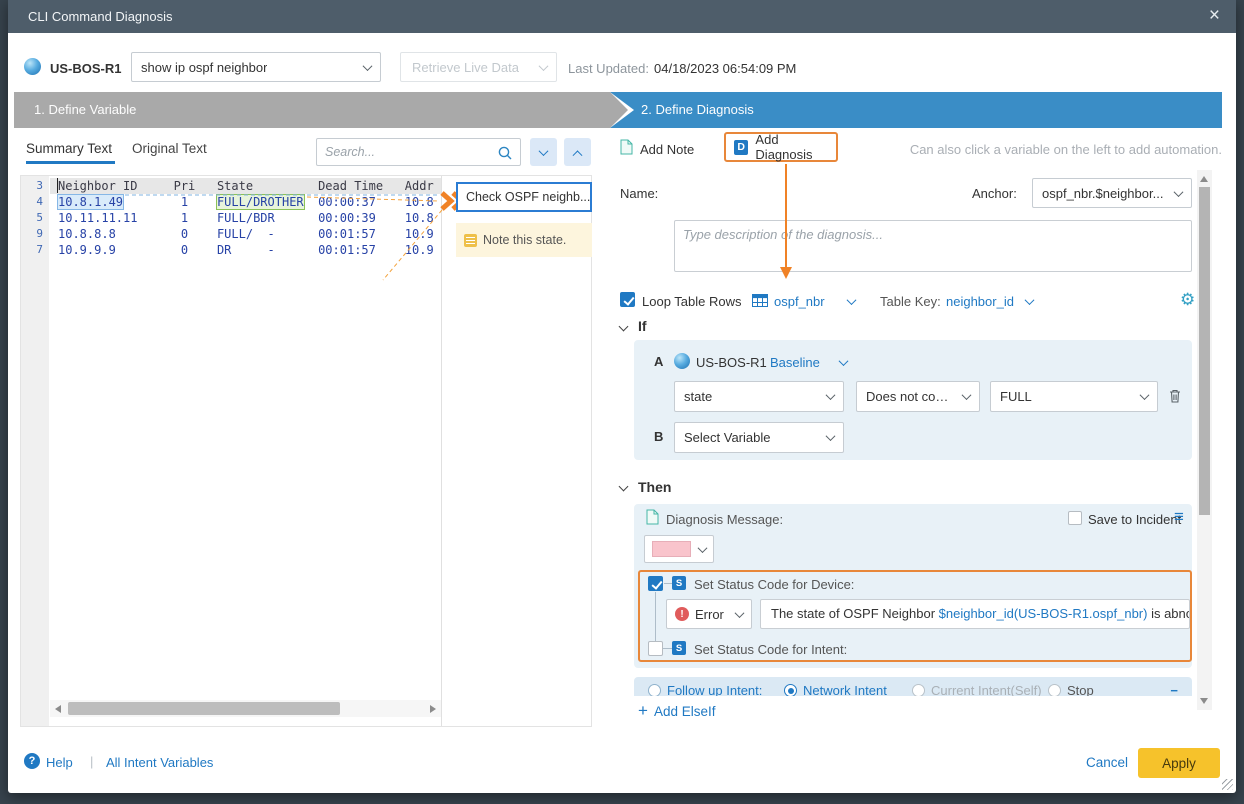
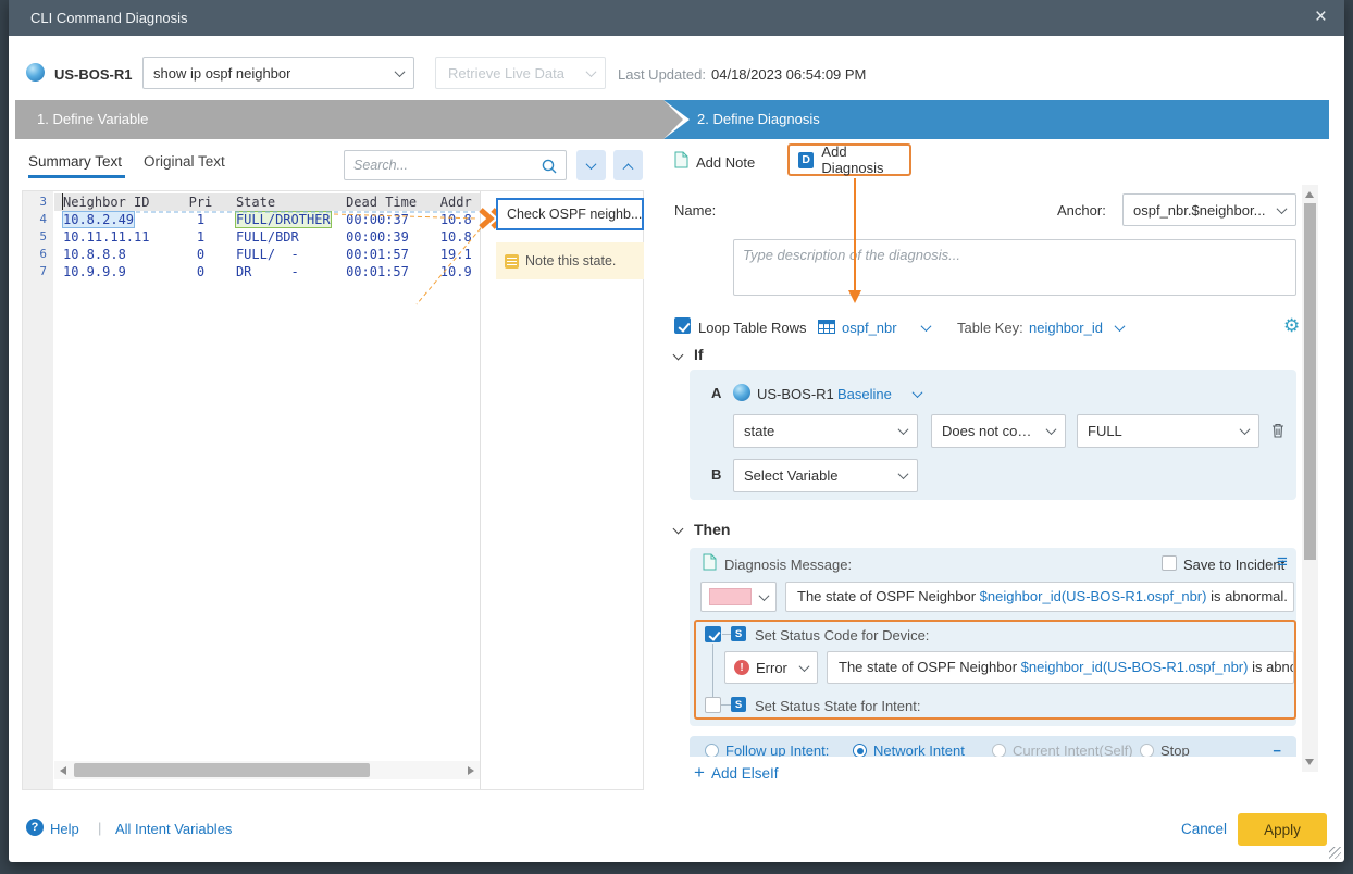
  CLI Command Diagnosis
  ×
  US-BOS-R1
  show ip ospf neighbor
  Retrieve Live Data
  Last Updated:
  04/18/2023 06:54:09 PM
  2. Define Diagnosis
  1. Define Variable
  Summary Text
  Original Text
  Search...
  3
  4
  5
- 9
+ 6
  7
  Neighbor ID Pri State Dead Time Addr
- 10.8.1.49 1 FULL/DROTHER 00:00:37 10.8
+ 10.8.2.49 1 FULL/DROTHER 00:00:37 10.8
  10.11.11.11 1 FULL/BDR 00:00:39 10.8
- 10.8.8.8 0 FULL/ - 00:01:57 10.9
+ 10.8.8.8 0 FULL/ - 00:01:57 19.1
  10.9.9.9 0 DR - 00:01:570.9
  Check OSPF neighb...
  Note this state.
  Add Note
  D
  Add Diagnosis
- Can also click a variable on the left to add automation.
  Name:
  Anchor:
  ospf_nbr.$neighbor...
  Type description of the diagnosis...
  Loop Table Rows
  ospf_nbr
  Table Key:
  neighbor_id
  ⚙
  If
  A
  US-BOS-R1
  Baseline
  state
  Does not contai
  FULL
  B
  Select Variable
  Then
  Diagnosis Message:
  Save to Incident
  ≡
+ The state of OSPF Neighbor $neighbor_id(US-BOS-R1.ospf_nbr) is abnormal.
  S
  Set Status Code for Device:
  !
  Error
  The state of OSPF Neighbor $neighbor_id(US-BOS-R1.ospf_nbr) is abn
  S
- Set Status Code for Intent:
+ Set Status State for Intent:
  Follow up Intent:
  Network Intent
  Current Intent(Self)
  Stop
  −
  +
  Add ElseIf
  ?
  Help
  |
  All Intent Variables
  Cancel
  Apply
